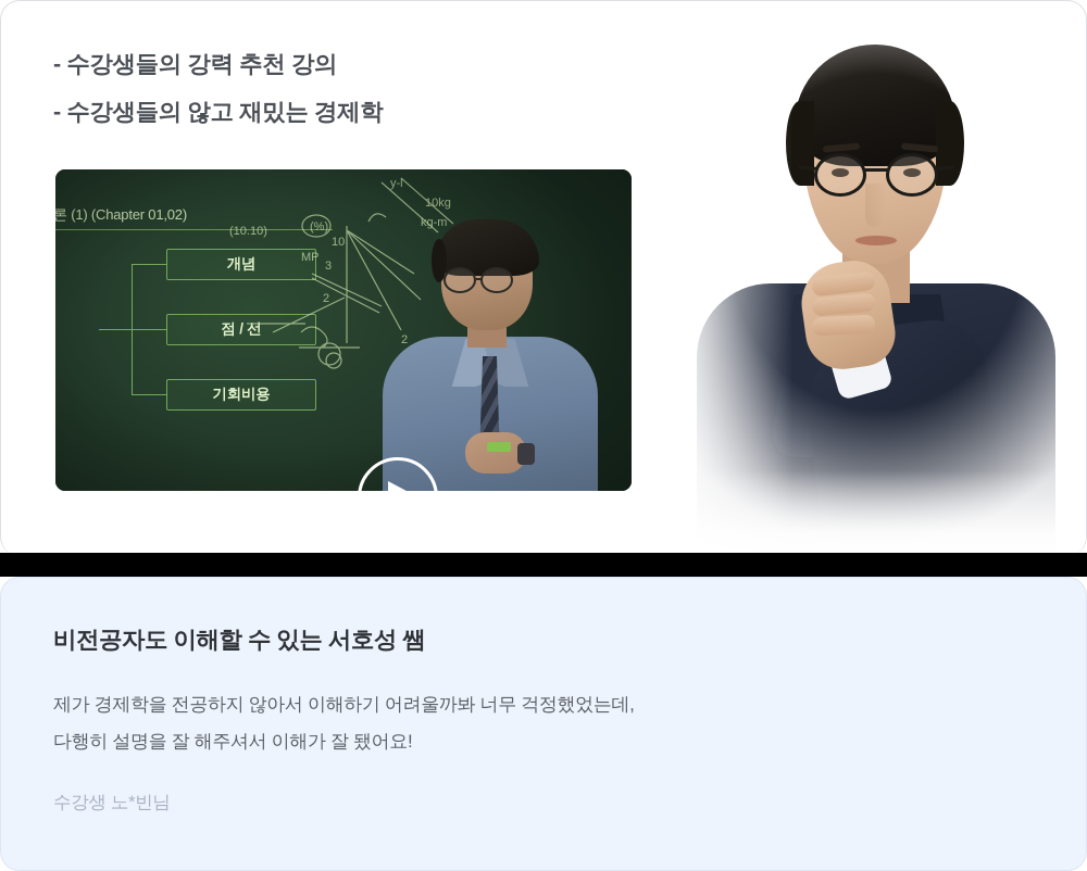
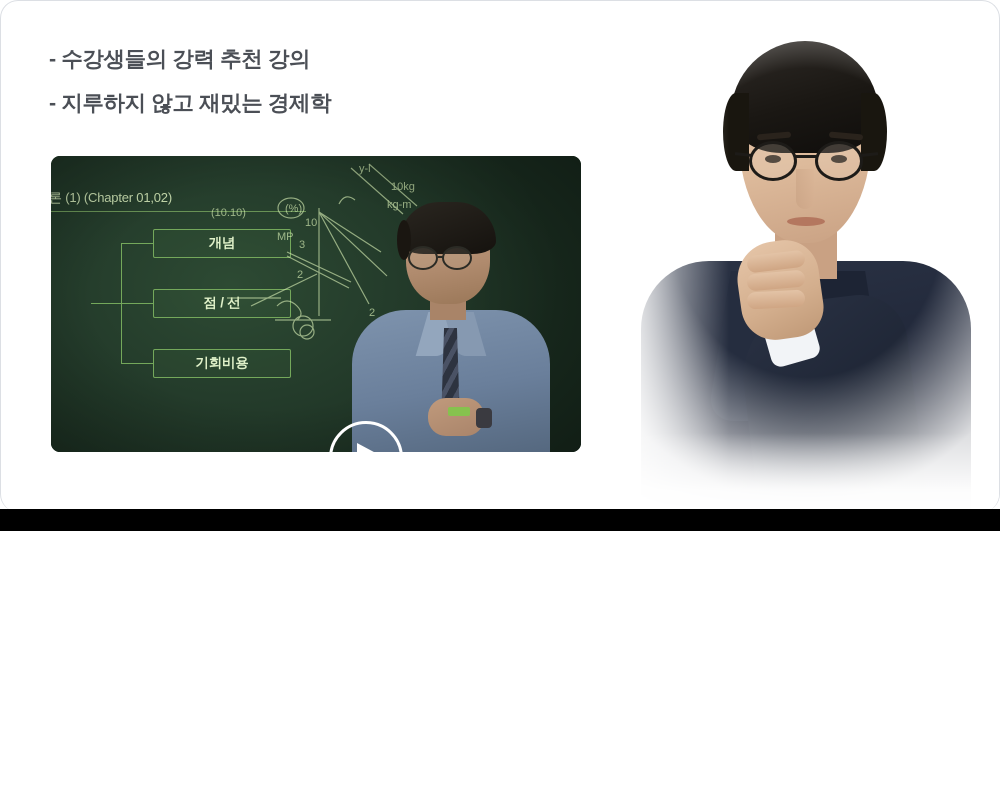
  - 수강생들의 강력 추천 강의
- - 수강생들의 않고 재밌는 경제학
+ - 지루하지 않고 재밌는 경제학
- 비전공자도 이해할 수 있는 서호성 쌤
- 제가 경제학을 전공하지 않아서 이해하기 어려울까봐 너무 걱정했었는데,
- 다행히 설명을 잘 해주셔서 이해가 잘 됐어요!
- 수강생 노*빈님
